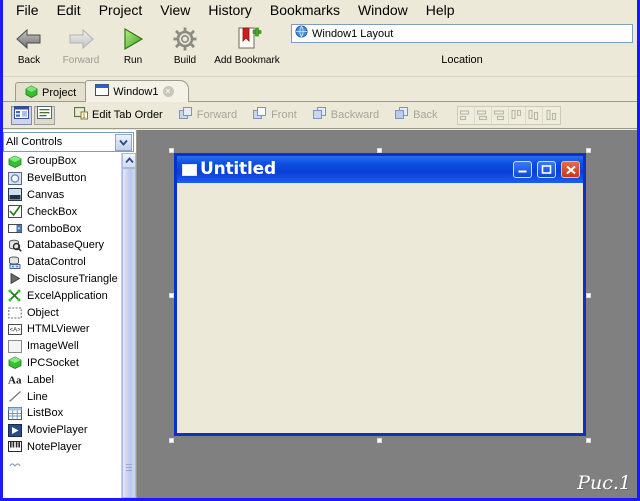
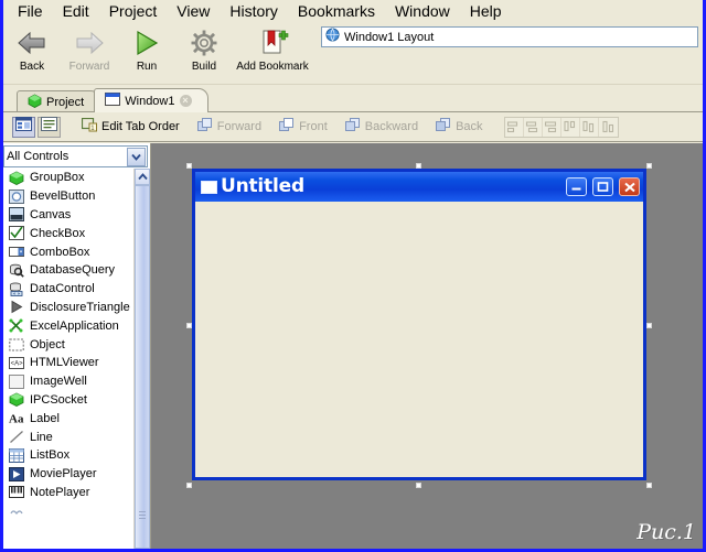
  File
  Edit
  Project
  View
  History
  Bookmarks
  Window
  Help
  Back
  Forward
  Run
  Build
  Add Bookmark
  Window1 Layout
- Location
  Project
  Window1
  ×
  Edit Tab Order
  Forward
  Front
  Backward
  Back
  All Controls
  GroupBox
  BevelButton
  Canvas
  CheckBox
  ComboBox
  DatabaseQuery
  DataControl
  DisclosureTriangle
  ExcelApplication
  Object
  HTMLViewer
  ImageWell
  IPCSocket
  Aa
  Label
  Line
  ListBox
  MoviePlayer
  NotePlayer
  Untitled
  Рис.1
